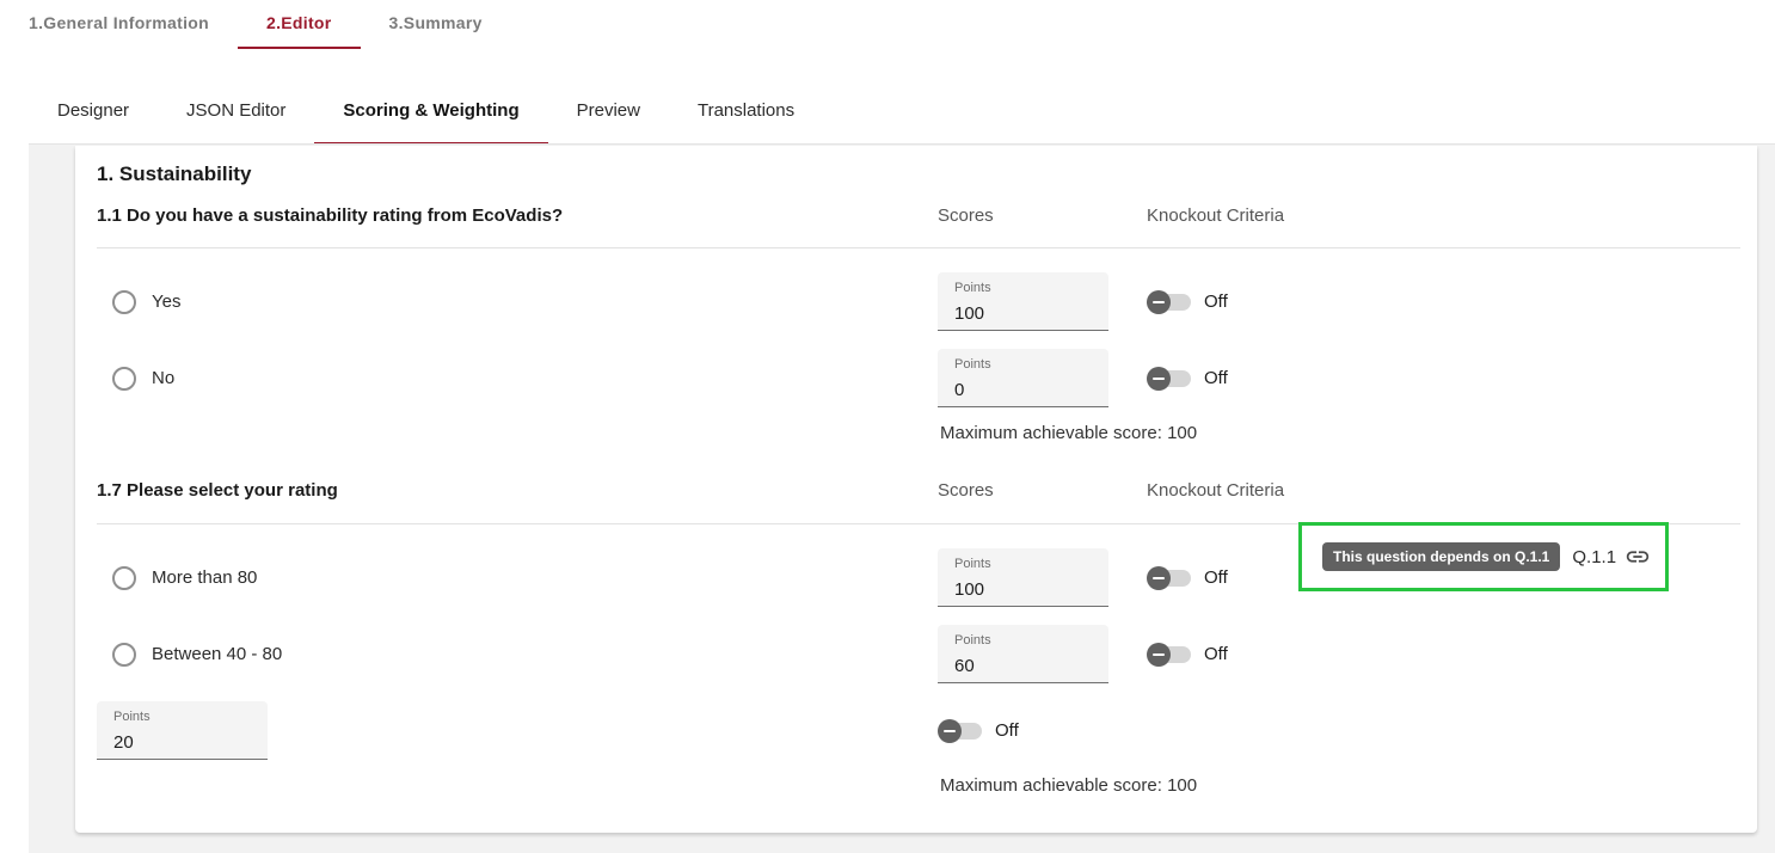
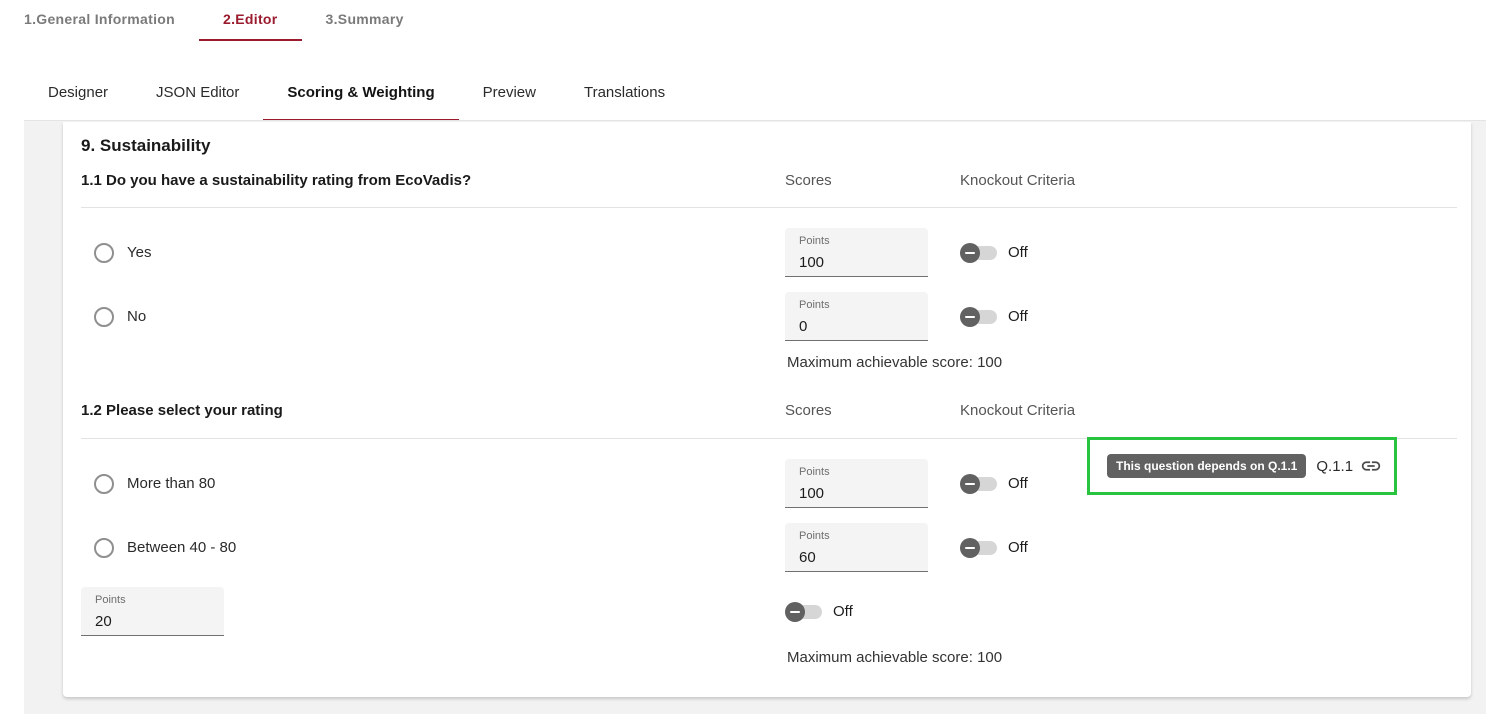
  1.General Information
  2.Editor
  3.Summary
  Designer
  JSON Editor
  Scoring & Weighting
  Preview
  Translations
- 1. Sustainability
+ 9. Sustainability
  1.1 Do you have a sustainability rating from EcoVadis?
  Scores
  Knockout Criteria
  Yes
  Points
  100
  Off
  No
  Points
  0
  Off
  Maximum achievable score: 100
- 1.7 Please select your rating
+ 1.2 Please select your rating
  Scores
  Knockout Criteria
  This question depends on Q.1.1
  Q.1.1
  More than 80
  Points
  100
  Off
  Between 40 - 80
  Points
  60
  Off
  Points
  20
  Off
  Maximum achievable score: 100
